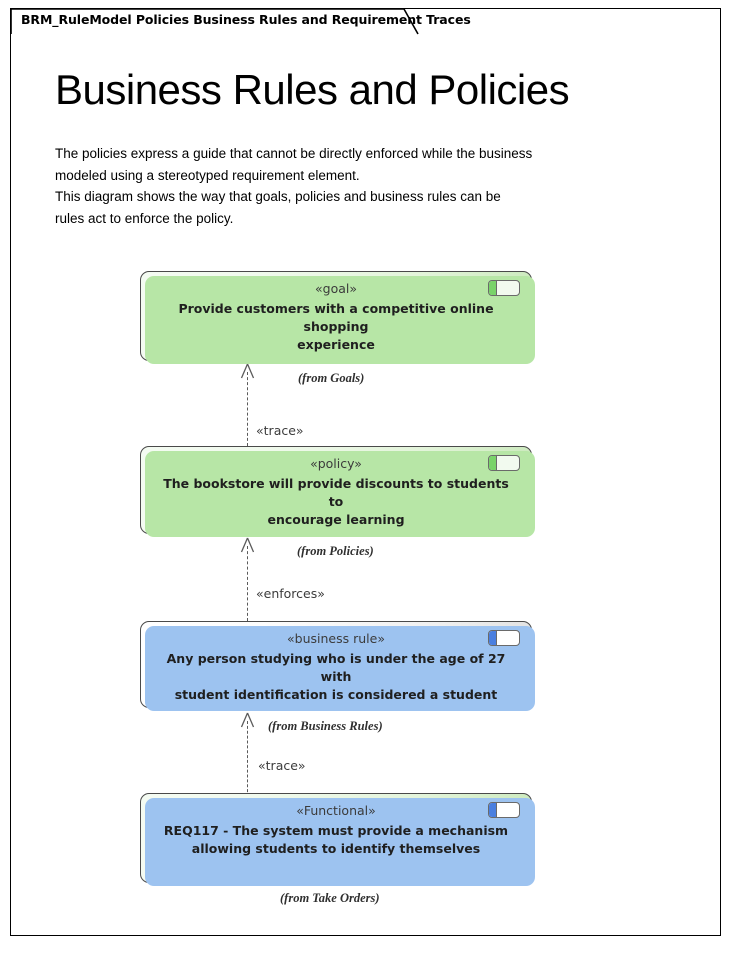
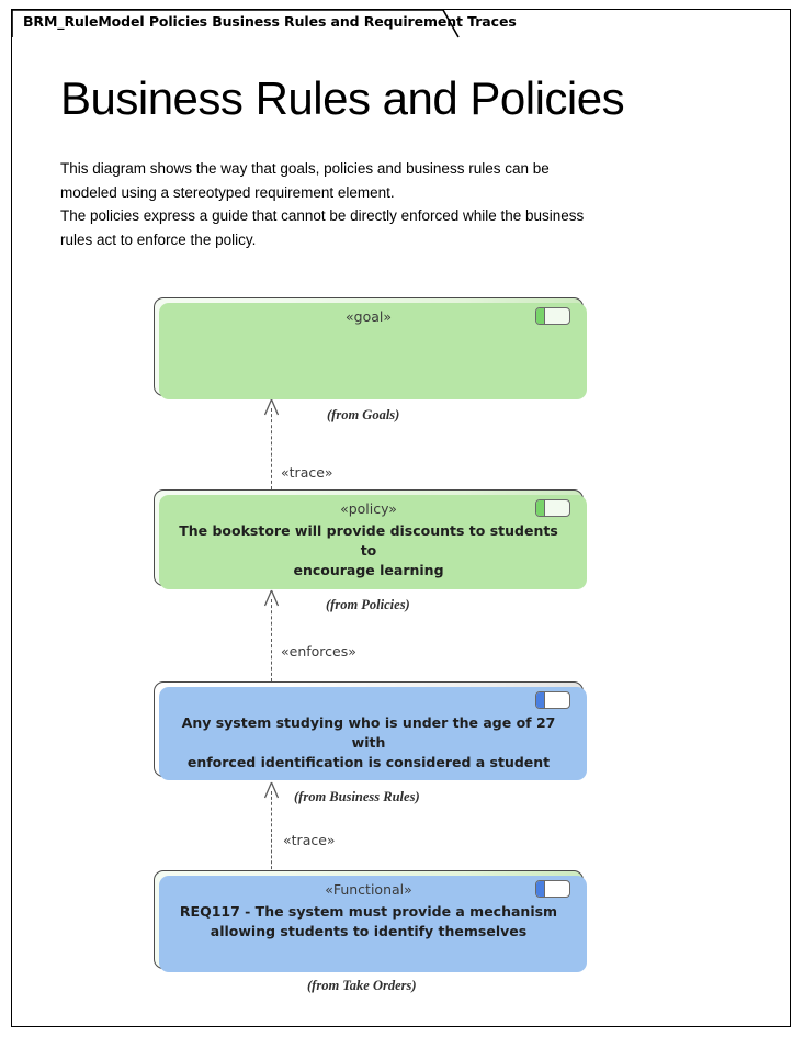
  BRM_RuleModel Policies Business Rules and Requirement Traces
  Business Rules and Policies
- The policies express a guide that cannot be directly enforced while the business
+ This diagram shows the way that goals, policies and business rules can be
  modeled using a stereotyped requirement element.
- This diagram shows the way that goals, policies and business rules can be
+ The policies express a guide that cannot be directly enforced while the business
  rules act to enforce the policy.
  «goal»
- Provide customers with a competitive online shopping
- experience
  (from Goals)
  «trace»
  «policy»
  The bookstore will provide discounts to students to
  encourage learning
  (from Policies)
  «enforces»
- «business rule»
- Any person studying who is under the age of 27 with
+ Any system studying who is under the age of 27 with
- student identification is considered a student
+ enforced identification is considered a student
  (from Business Rules)
  «trace»
  «Functional»
  REQ117 - The system must provide a mechanism
  allowing students to identify themselves
  (from Take Orders)
